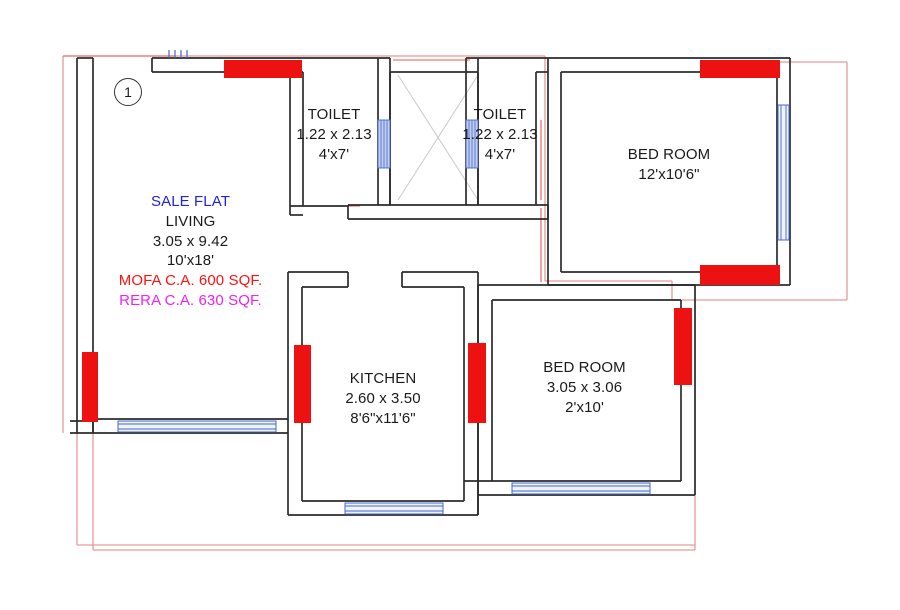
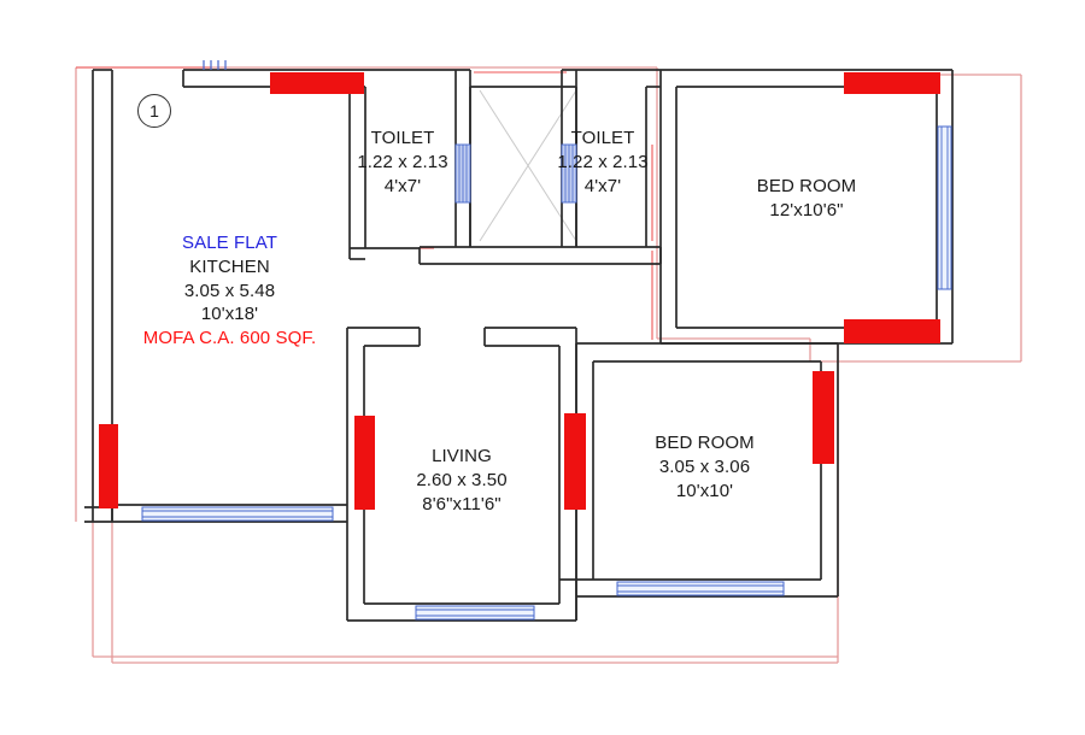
  1
  SALE FLAT
- LIVING
+ KITCHEN
- 3.05 x 9.42
+ 3.05 x 5.48
  10'x18'
  MOFA C.A. 600 SQF.
- RERA C.A. 630 SQF.
  TOILET
  1.22 x 2.13
  4'x7'
  TOILET
  1.22 x 2.13
  4'x7'
  BED ROOM
  12'x10'6"
  BED ROOM
  3.05 x 3.06
- 2'x10'
+ 10'x10'
- KITCHEN
+ LIVING
  2.60 x 3.50
  8'6"x11'6"
